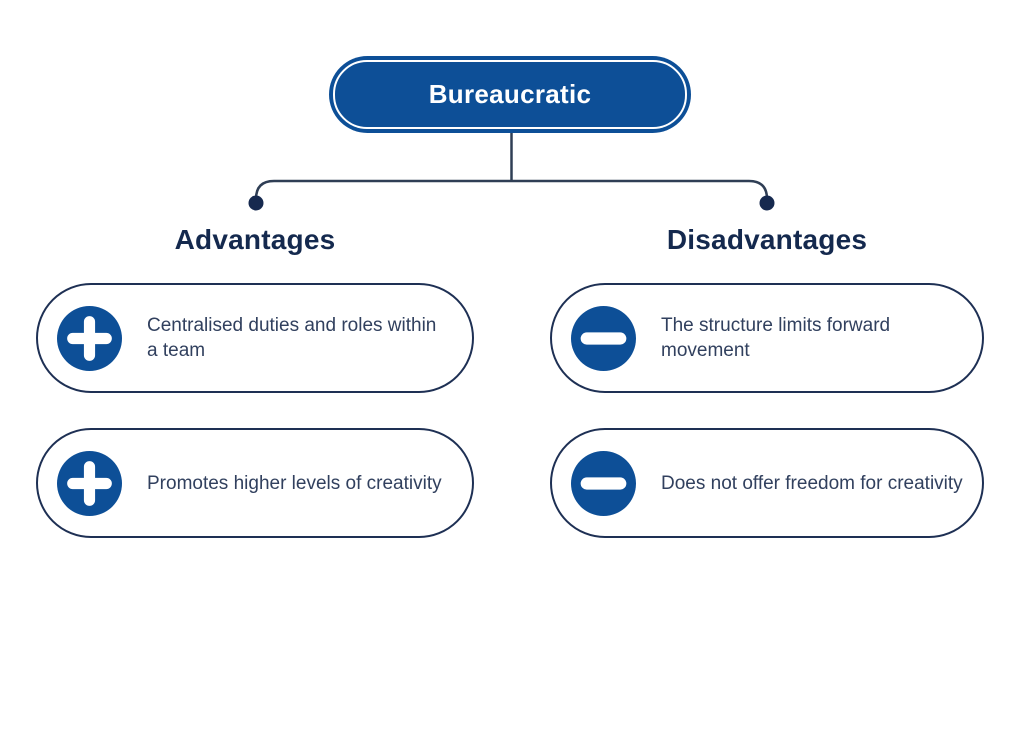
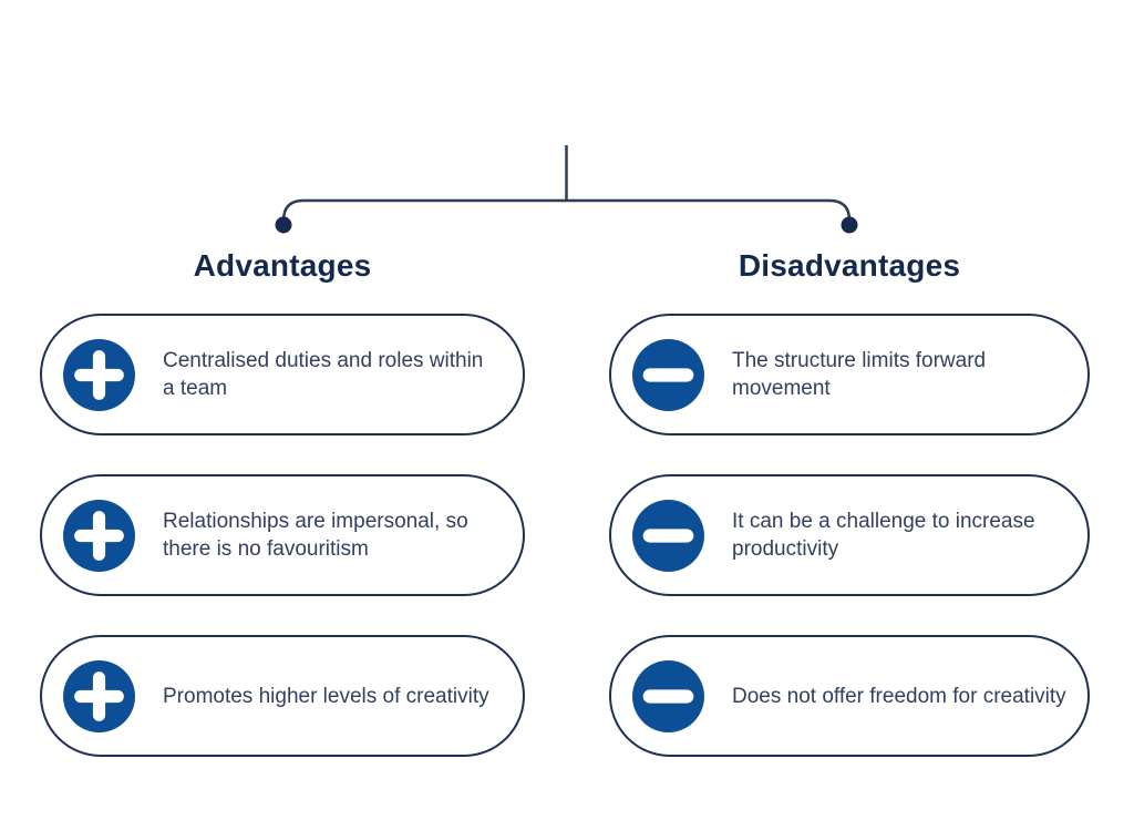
- Bureaucratic
  Advantages
  Disadvantages
  Centralised duties and roles within a team
  The structure limits forward movement
+ Relationships are impersonal, so there is no favouritism
+ It can be a challenge to increase productivity
  Promotes higher levels of creativity
  Does not offer freedom for creativity
